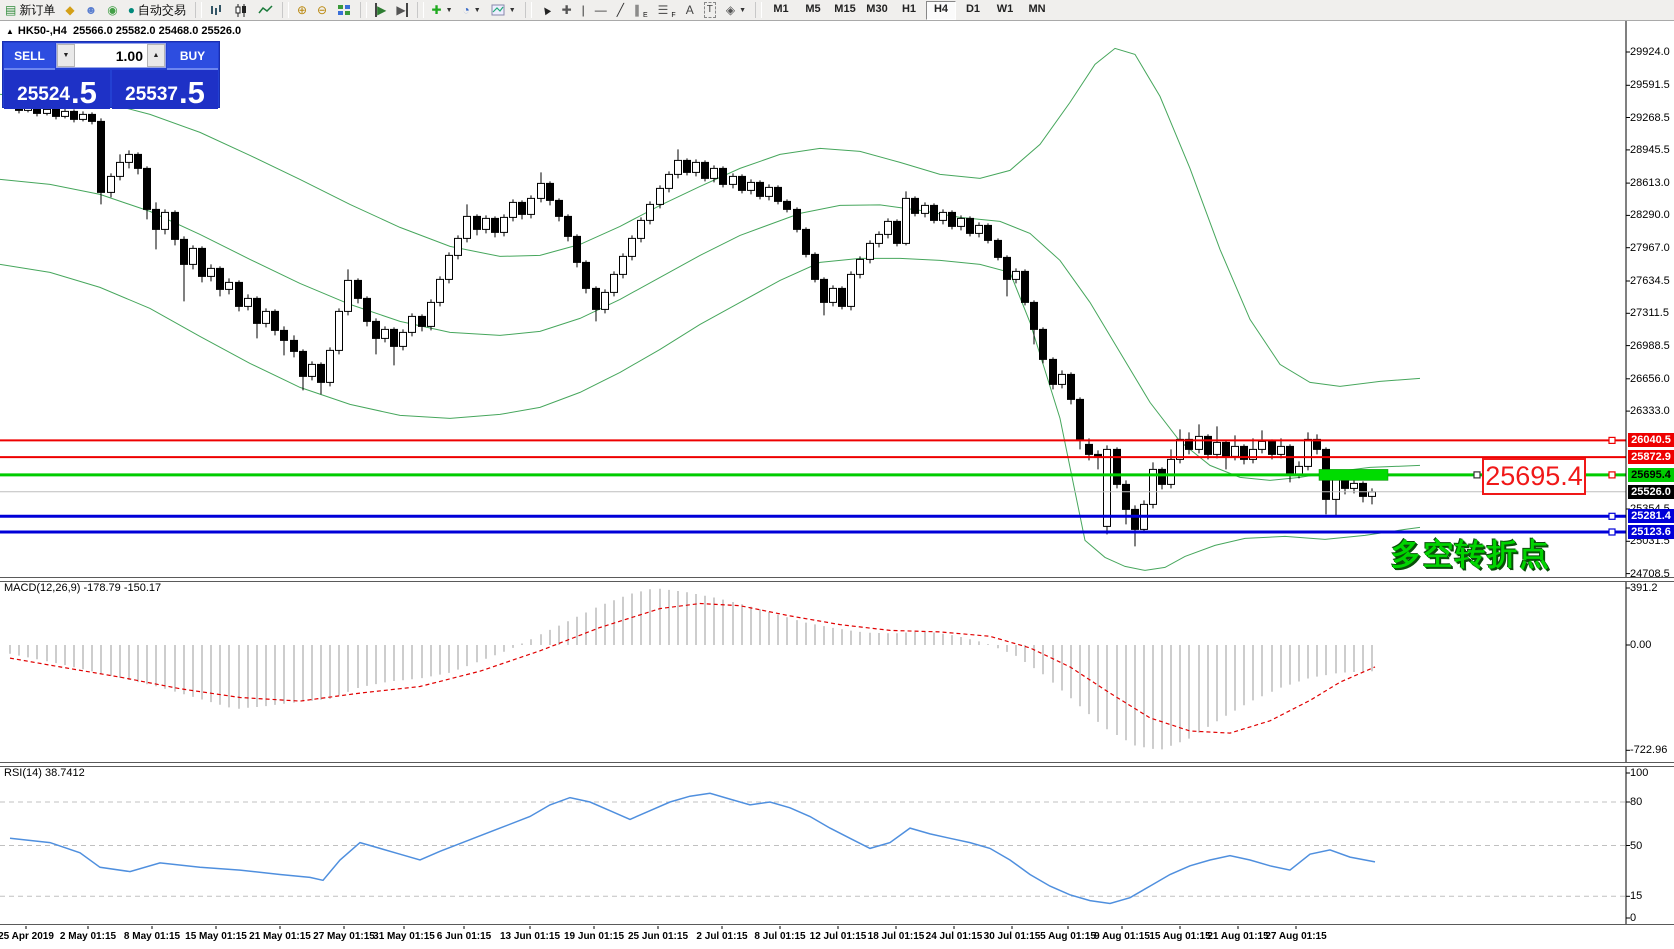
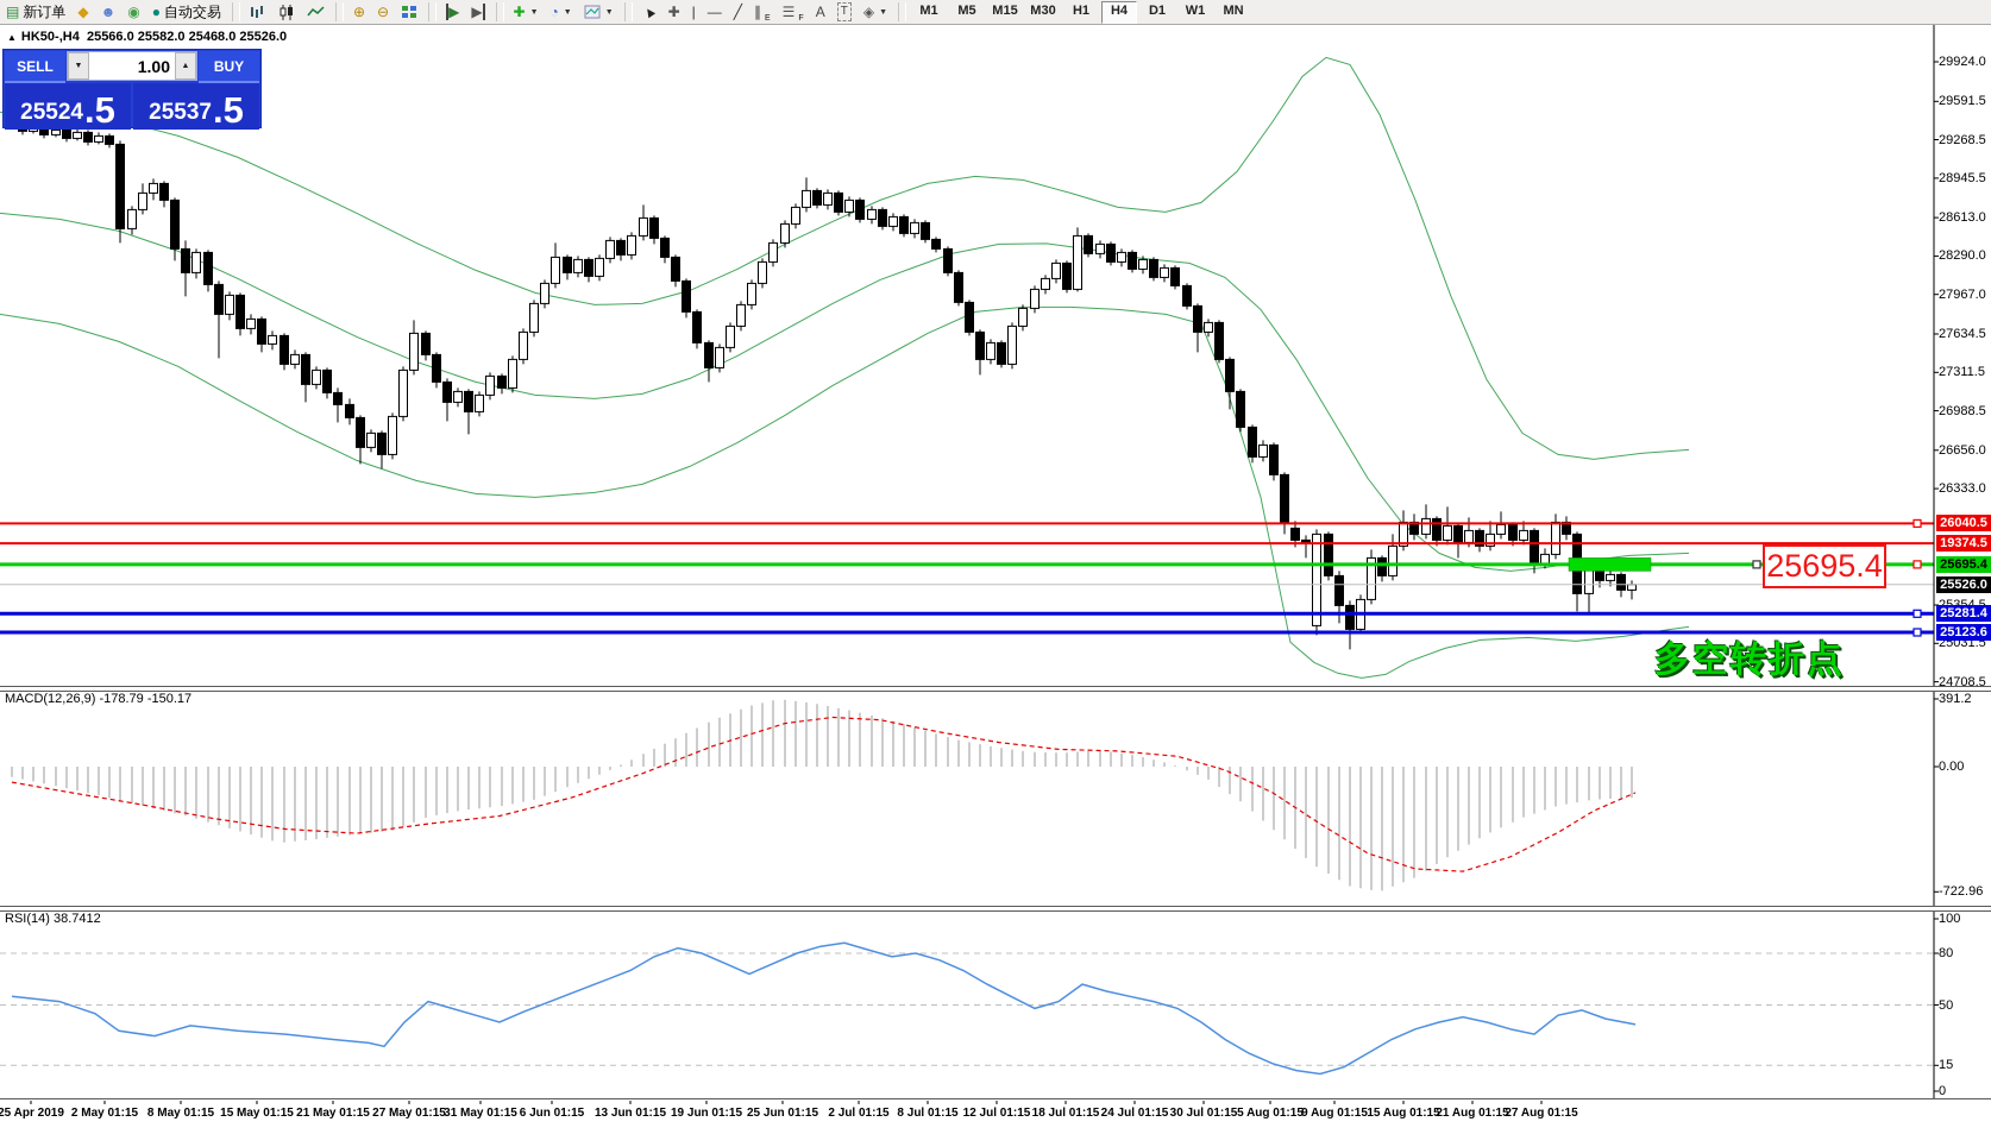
  ▤
  新订单
  ◆
  ☻
  ◉
  ●
  自动交易
  ⊕
  ⊖
  ▶
  ▶
  ✚
  ◔
  ✚
  |
  —
  ╱
  ∥
  ☰
  A
  T
  ◈
  M1
  M5
  M15
  M30
  H1
  H4
  D1
  W1
  MN
  ▲ HK50-,H4 25566.0 25582.0 25468.0 25526.0
  SELL
  1.00
  BUY
  25524
  .5
  25537
  .5
  MACD(12,26,9) -178.79 -150.17
  RSI(14) 38.7412
  29924.0
  29591.5
  29268.5
  28945.5
  28613.0
  28290.0
  27967.0
  27634.5
  27311.5
  26988.5
  26656.0
  26333.0
  25031.5
  24708.5
  26040.5
- 25872.9
+ 19374.5
  25695.4
  25526.0
  25281.4
  25123.6
  391.2
  0.00
  -722.96
  100
  80
  50
  15
  0
  25 Apr 2019
  2 May 01:15
  8 May 01:15
  15 May 01:15
  21 May 01:15
  27 May 01:15
  31 May 01:15
  6 Jun 01:15
  13 Jun 01:15
  19 Jun 01:15
  25 Jun 01:15
  2 Jul 01:15
  8 Jul 01:15
  12 Jul 01:15
  18 Jul 01:15
  24 Jul 01:15
  30 Jul 01:15
  5 Aug 01:15
  9 Aug 01:15
  15 Aug 01:15
  21 Aug 01:15
  27 Aug 01:15
  25695.4
  多空转折点
